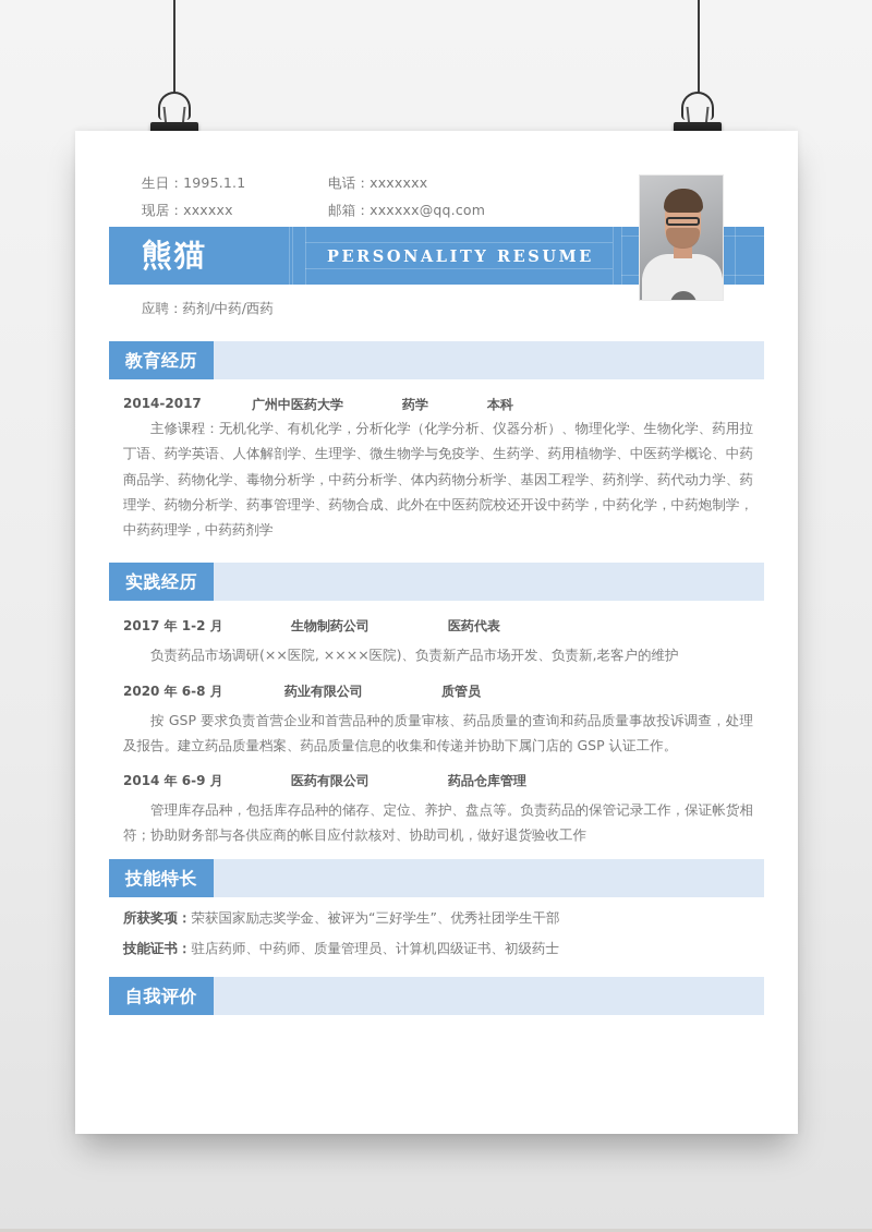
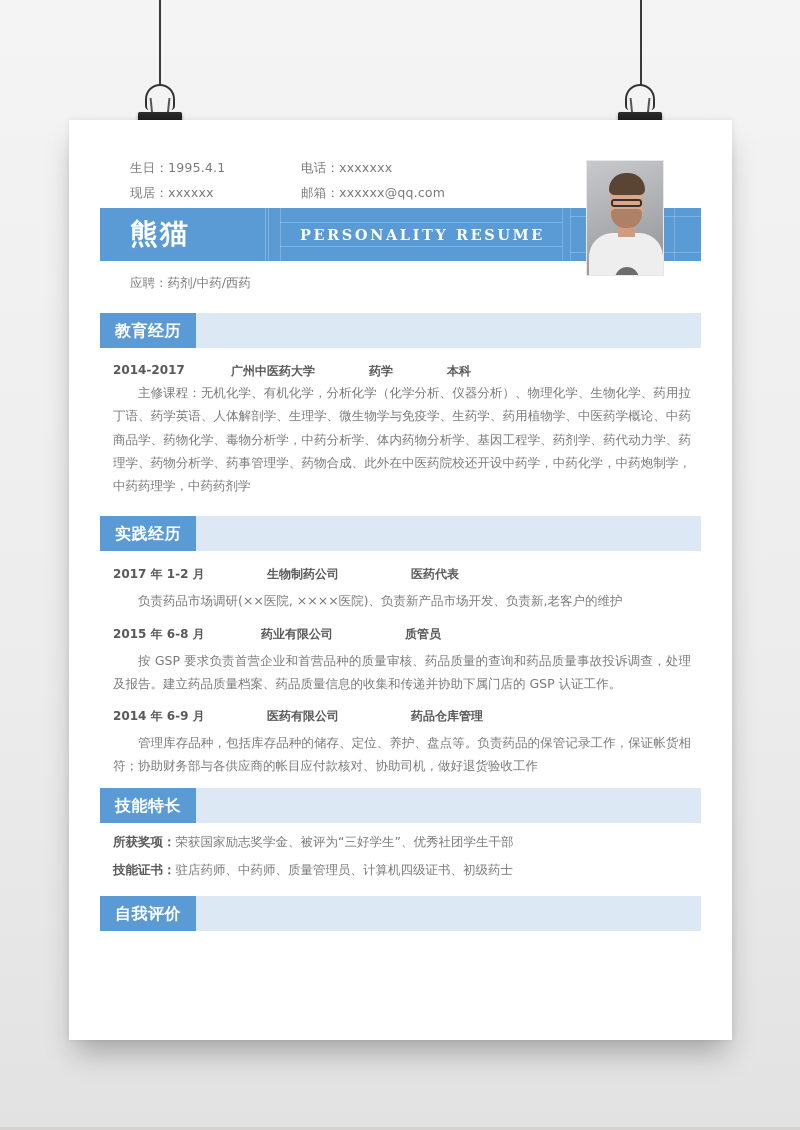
- 生日：1995.1.1
+ 生日：1995.4.1
  电话：xxxxxxx
  现居：xxxxxx
  邮箱：xxxxxx@qq.com
  熊猫
  PERSONALITY RESUME
  应聘：药剂/中药/西药
  教育经历
  2014-2017
  广州中医药大学
  药学
  本科
  主修课程：无机化学、有机化学，分析化学（化学分析、仪器分析）、物理化学、生物化学、药用拉丁语、药学英语、人体解剖学、生理学、微生物学与免疫学、生药学、药用植物学、中医药学概论、中药商品学、药物化学、毒物分析学，中药分析学、体内药物分析学、基因工程学、药剂学、药代动力学、药理学、药物分析学、药事管理学、药物合成、此外在中医药院校还开设中药学，中药化学，中药炮制学，中药药理学，中药药剂学
  实践经历
  2017 年 1-2 月
  生物制药公司
  医药代表
  负责药品市场调研(××医院, ××××医院)、负责新产品市场开发、负责新,老客户的维护
- 2020 年 6-8 月
+ 2015 年 6-8 月
  药业有限公司
  质管员
  按 GSP 要求负责首营企业和首营品种的质量审核、药品质量的查询和药品质量事故投诉调查，处理及报告。建立药品质量档案、药品质量信息的收集和传递并协助下属门店的 GSP 认证工作。
  2014 年 6-9 月
  医药有限公司
  药品仓库管理
  管理库存品种，包括库存品种的储存、定位、养护、盘点等。负责药品的保管记录工作，保证帐货相符；协助财务部与各供应商的帐目应付款核对、协助司机，做好退货验收工作
  技能特长
  所获奖项：荣获国家励志奖学金、被评为“三好学生”、优秀社团学生干部
  技能证书：驻店药师、中药师、质量管理员、计算机四级证书、初级药士
  自我评价
